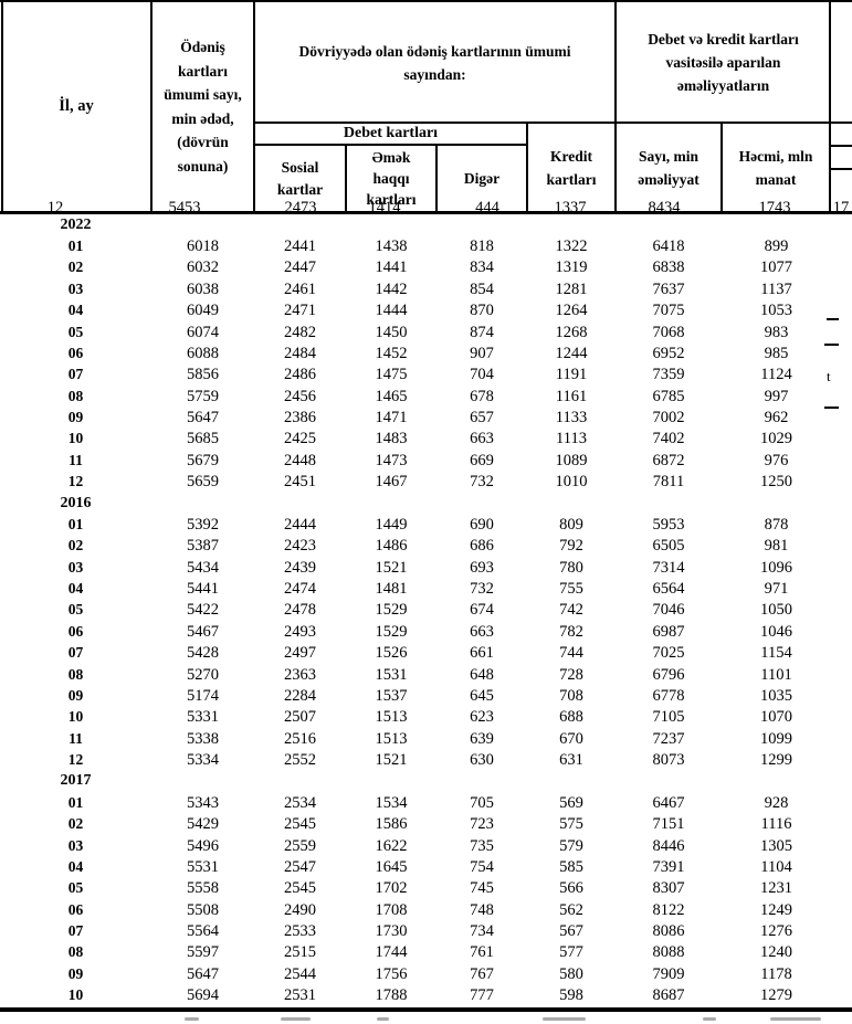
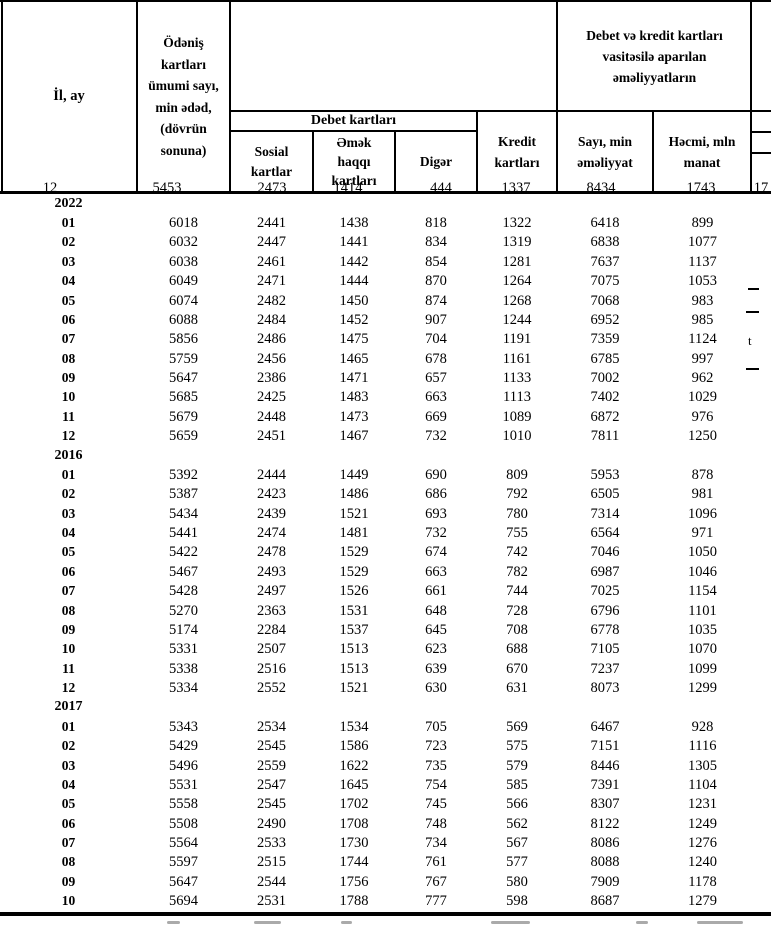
  İl, ay
  Ödəniş
  kartları
  ümumi sayı,
  min ədəd,
  (dövrün
  sonuna)
- Dövriyyədə olan ödəniş kartlarının ümumi
- sayından:
  Debet kartları
  Sosial
  kartlar
  Əmək
  haqqı
  kartları
  Digər
  Kredit
  kartları
  Debet və kredit kartları
  vasitəsilə aparılan
  əməliyyatların
  Sayı, min
  əməliyyat
  Həcmi, mln
  manat
  12
  5453
  2473
  1414
  444
  1337
  8434
  1743
  17
  2022
  01
  6018
  2441
  1438
  818
  1322
  6418
  899
  02
  6032
  2447
  1441
  834
  1319
  6838
  1077
  03
  6038
  2461
  1442
  854
  1281
  7637
  1137
  04
  6049
  2471
  1444
  870
  1264
  7075
  1053
  05
  6074
  2482
  1450
  874
  1268
  7068
  983
  06
  6088
  2484
  1452
  907
  1244
  6952
  985
  07
  5856
  2486
  1475
  704
  1191
  7359
  1124
  08
  5759
  2456
  1465
  678
  1161
  6785
  997
  09
  5647
  2386
  1471
  657
  1133
  7002
  962
  10
  5685
  2425
  1483
  663
  1113
  7402
  1029
  11
  5679
  2448
  1473
  669
  1089
  6872
  976
  12
  5659
  2451
  1467
  732
  1010
  7811
  1250
  2016
  01
  5392
  2444
  1449
  690
  809
  5953
  878
  02
  5387
  2423
  1486
  686
  792
  6505
  981
  03
  5434
  2439
  1521
  693
  780
  7314
  1096
  04
  5441
  2474
  1481
  732
  755
  6564
  971
  05
  5422
  2478
  1529
  674
  742
  7046
  1050
  06
  5467
  2493
  1529
  663
  782
  6987
  1046
  07
  5428
  2497
  1526
  661
  744
  7025
  1154
  08
  5270
  2363
  1531
  648
  728
  6796
  1101
  09
  5174
  2284
  1537
  645
  708
  6778
  1035
  10
  5331
  2507
  1513
  623
  688
  7105
  1070
  11
  5338
  2516
  1513
  639
  670
  7237
  1099
  12
  5334
  2552
  1521
  630
  631
  8073
  1299
  2017
  01
  5343
  2534
  1534
  705
  569
  6467
  928
  02
  5429
  2545
  1586
  723
  575
  7151
  1116
  03
  5496
  2559
  1622
  735
  579
  8446
  1305
  04
  5531
  2547
  1645
  754
  585
  7391
  1104
  05
  5558
  2545
  1702
  745
  566
  8307
  1231
  06
  5508
  2490
  1708
  748
  562
  8122
  1249
  07
  5564
  2533
  1730
  734
  567
  8086
  1276
  08
  5597
  2515
  1744
  761
  577
  8088
  1240
  09
  5647
  2544
  1756
  767
  580
  7909
  1178
  10
  5694
  2531
  1788
  777
  598
  8687
  1279
  t
